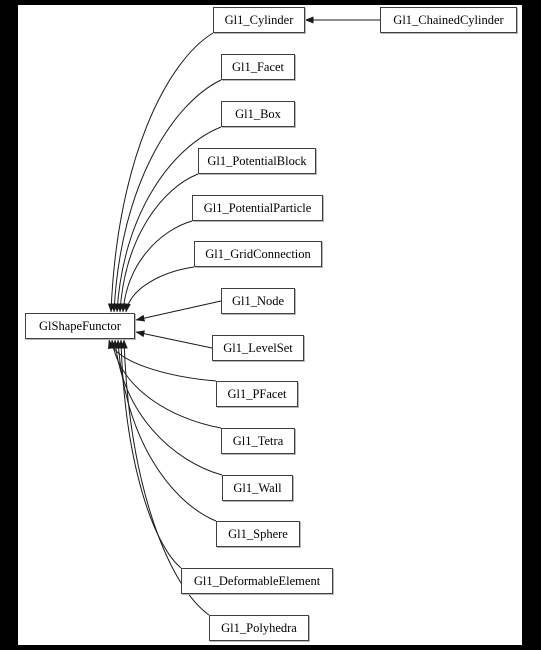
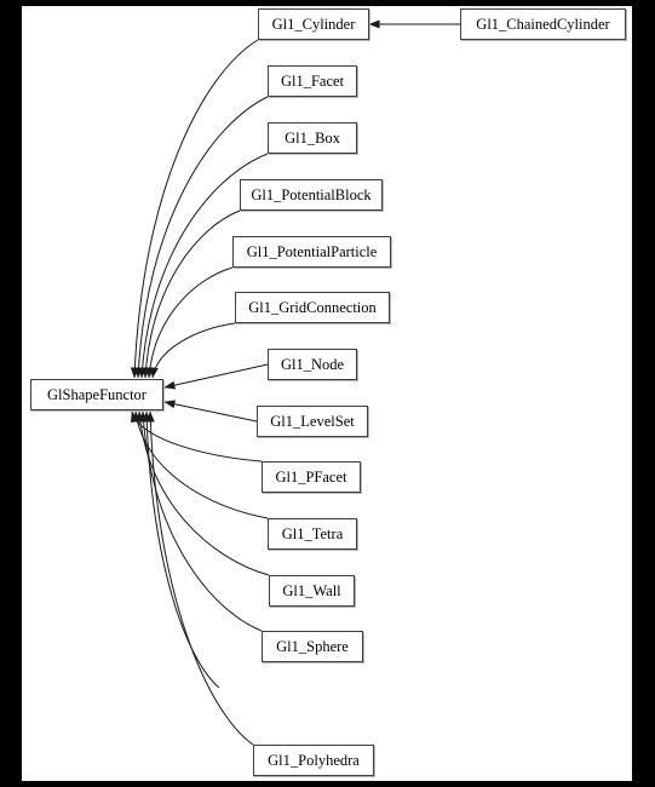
  GlShapeFunctor
  Gl1_Cylinder
  Gl1_Facet
  Gl1_Box
  Gl1_PotentialBlock
  Gl1_PotentialParticle
  Gl1_GridConnection
  Gl1_Node
  Gl1_LevelSet
  Gl1_PFacet
  Gl1_Tetra
  Gl1_Wall
  Gl1_Sphere
- Gl1_DeformableElement
  Gl1_Polyhedra
  Gl1_ChainedCylinder
